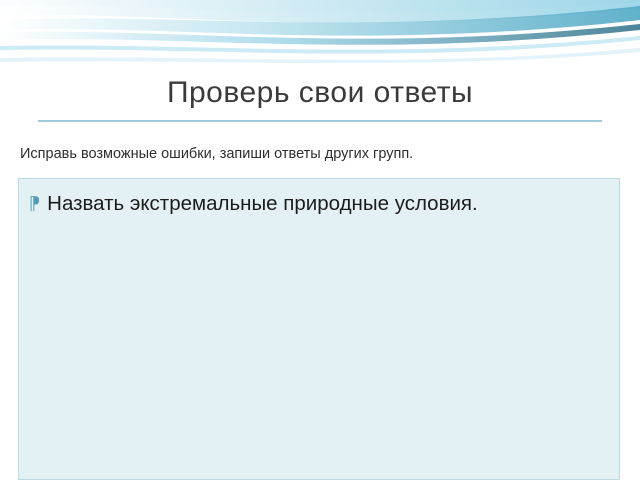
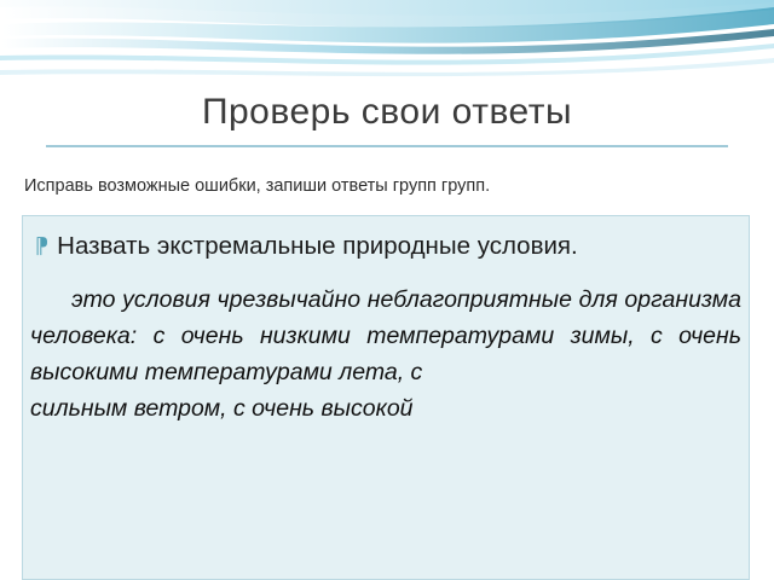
  Проверь свои ответы
- Исправь возможные ошибки, запиши ответы других групп.
+ Исправь возможные ошибки, запиши ответы групп групп.
  ⁋
  Назвать экстремальные природные условия.
+ это условия чрезвычайно неблагоприятные для организма человека: с очень низкими температурами зимы, с очень высокими температурами лета, с
+ сильным ветром, с очень высокой
